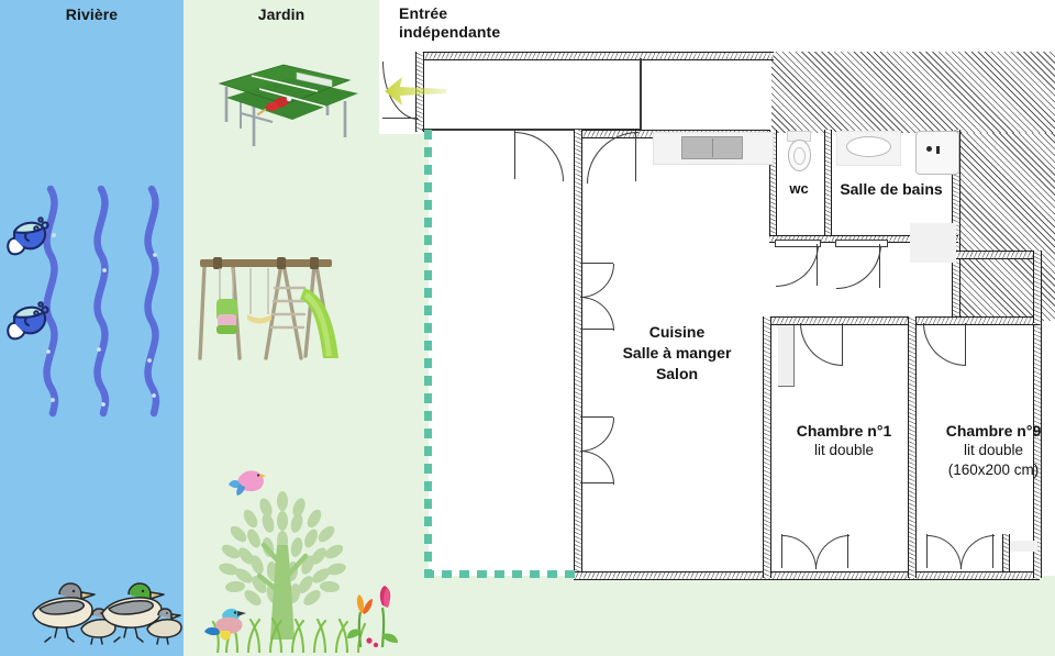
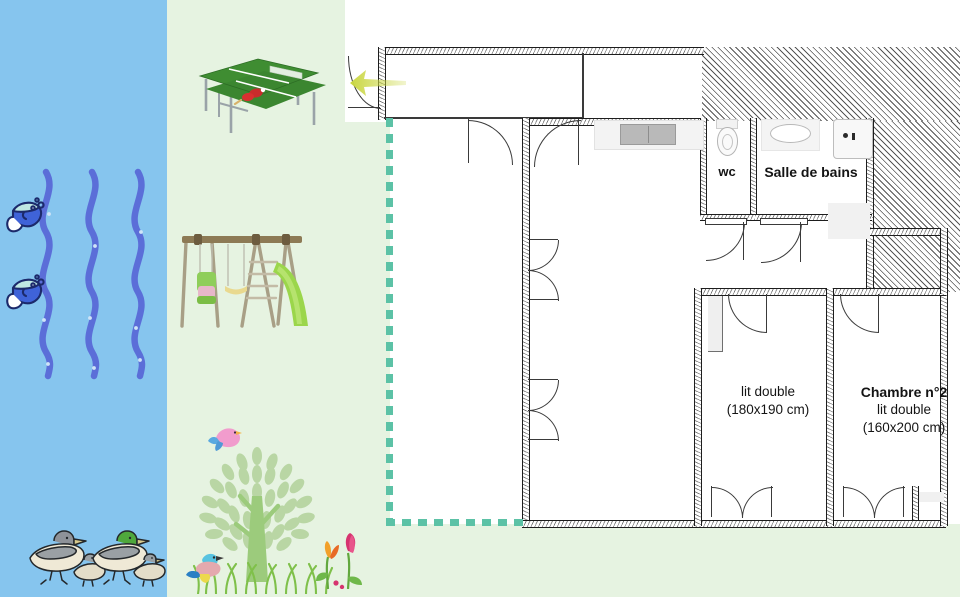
- Rivière
- Jardin
- Entrée
- indépendante
- Cuisine
- Salle à manger
- Salon
  wc
  Salle de bains
- Chambre n°1
  lit double
+ (180x190 cm)
- Chambre n°9
+ Chambre n°2
  lit double
  (160x200 cm)
